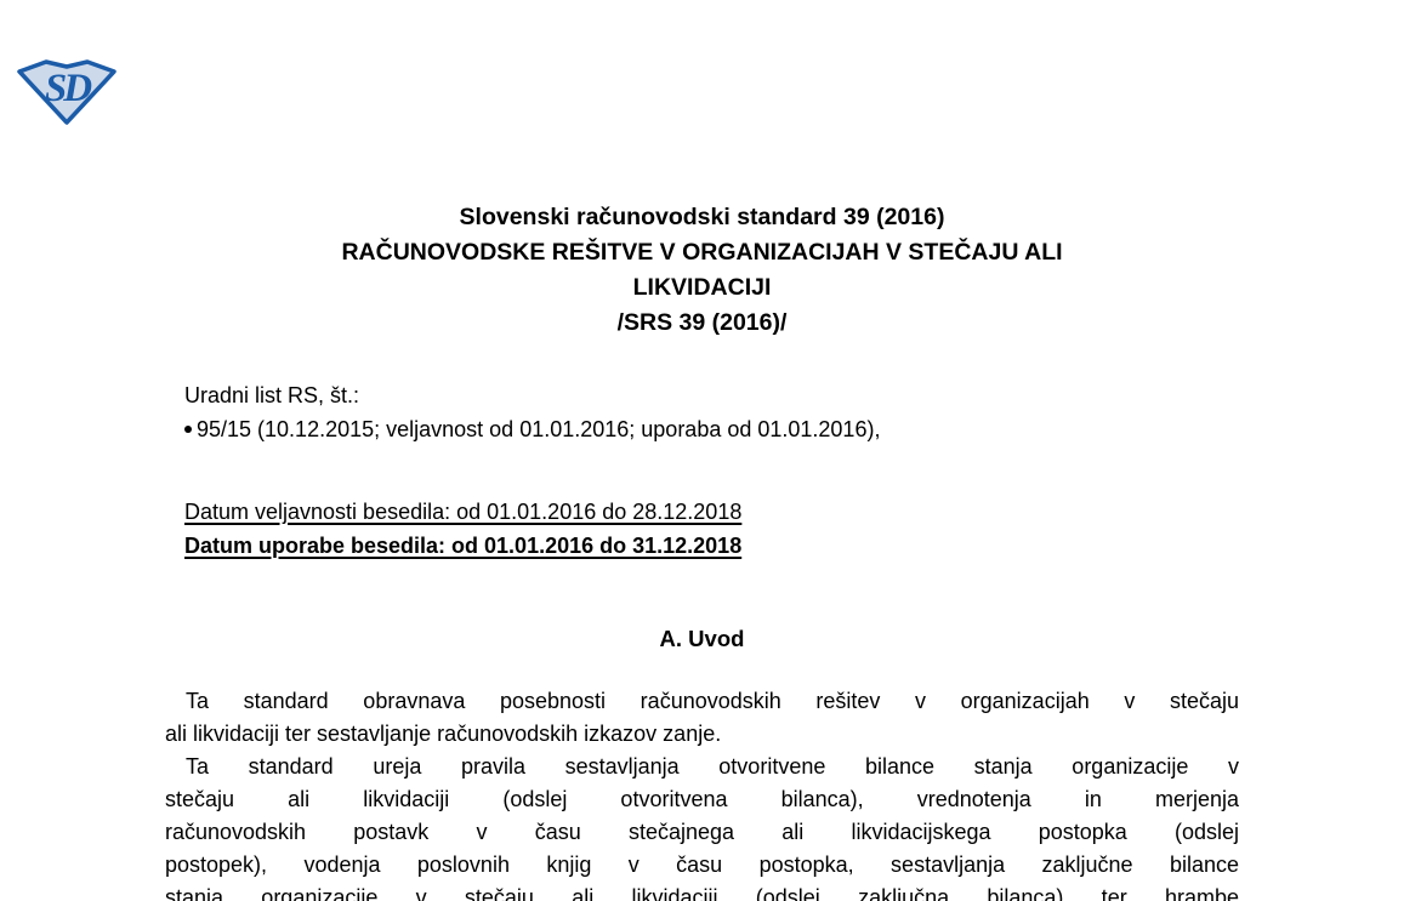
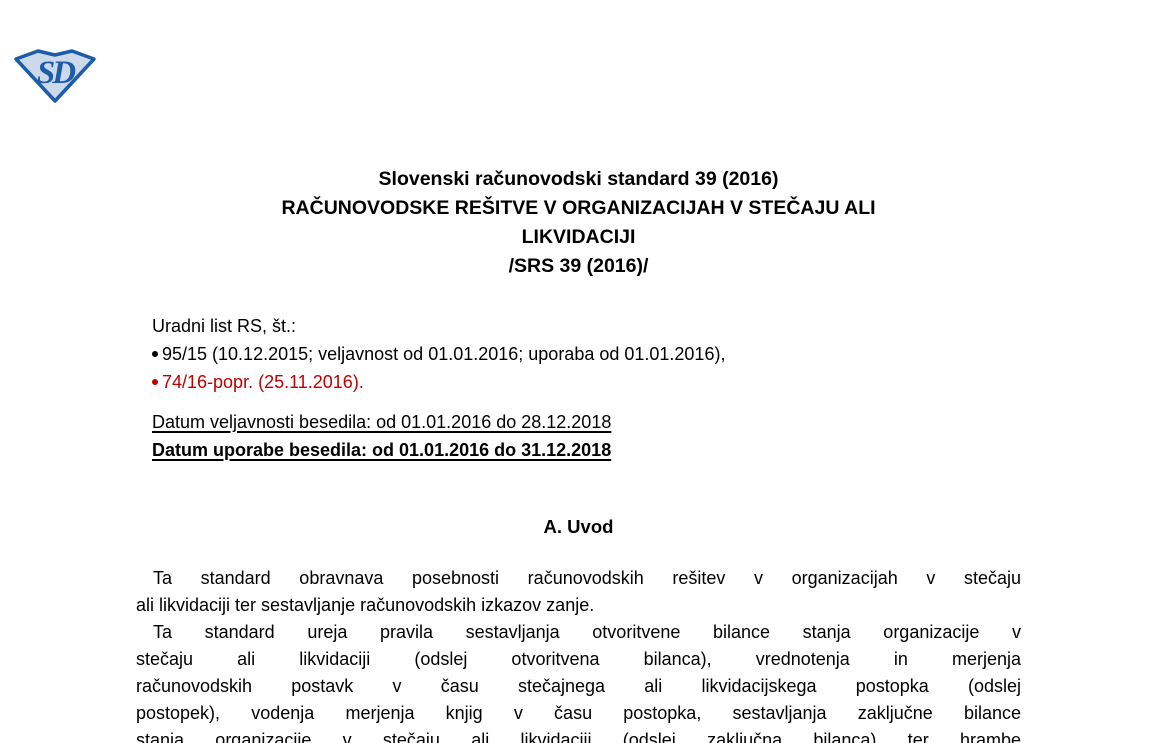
  SD
  Slovenski računovodski standard 39 (2016)
  RAČUNOVODSKE REŠITVE V ORGANIZACIJAH V STEČAJU ALI
  LIKVIDACIJI
  /SRS 39 (2016)/
  Uradni list RS, št.:
  95/15 (10.12.2015; veljavnost od 01.01.2016; uporaba od 01.01.2016),
+ 74/16-popr. (25.11.2016).
  Datum veljavnosti besedila: od 01.01.2016 do 28.12.2018
  Datum uporabe besedila: od 01.01.2016 do 31.12.2018
  A. Uvod
  Ta standard obravnava posebnosti računovodskih rešitev v organizacijah v stečaju
  ali likvidaciji ter sestavljanje računovodskih izkazov zanje.
  Ta standard ureja pravila sestavljanja otvoritvene bilance stanja organizacije v
  stečaju ali likvidaciji (odslej otvoritvena bilanca), vrednotenja in merjenja
  računovodskih postavk v času stečajnega ali likvidacijskega postopka (odslej
- postopek), vodenja poslovnih knjig v času postopka, sestavljanja zaključne bilance
+ postopek), vodenja merjenja knjig v času postopka, sestavljanja zaključne bilance
  stanja organizacije v stečaju ali likvidaciji (odslej zaključna bilanca) ter hrambe
